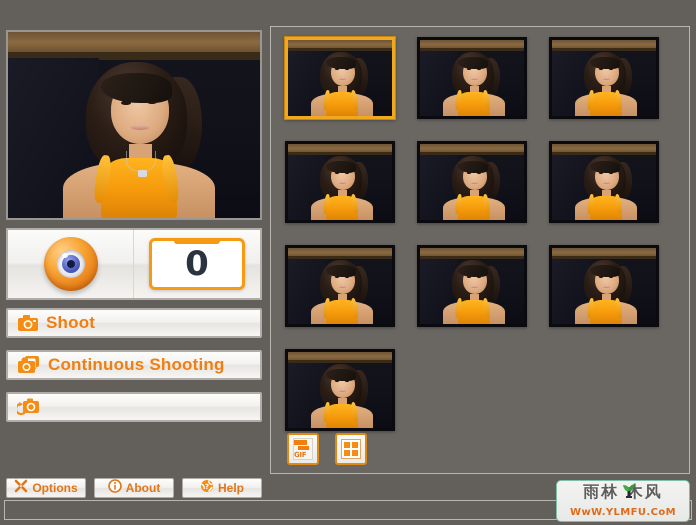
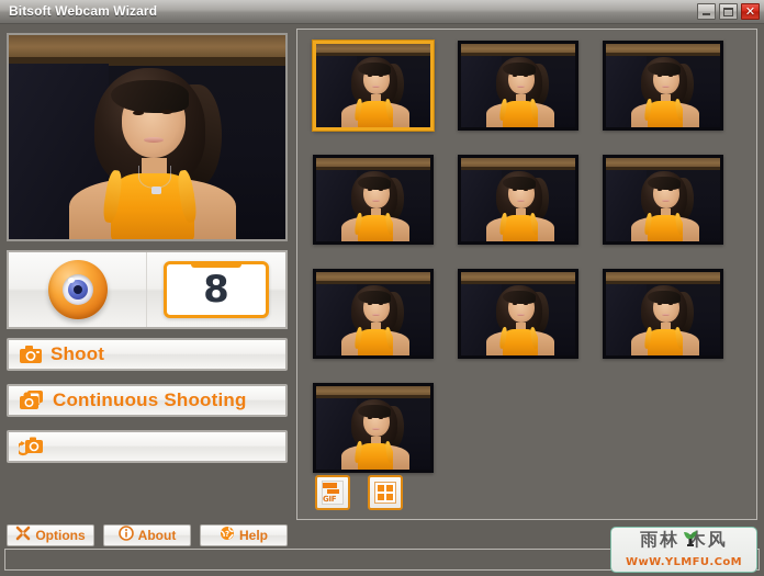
+ Bitsoft Webcam Wizard
+ ✕
- 0
+ 8
  Shoot
  Continuous Shooting
  Options
  About
  ?
  Help
  GIF
  雨林 木风
  WwW.YLMFU.CoM
